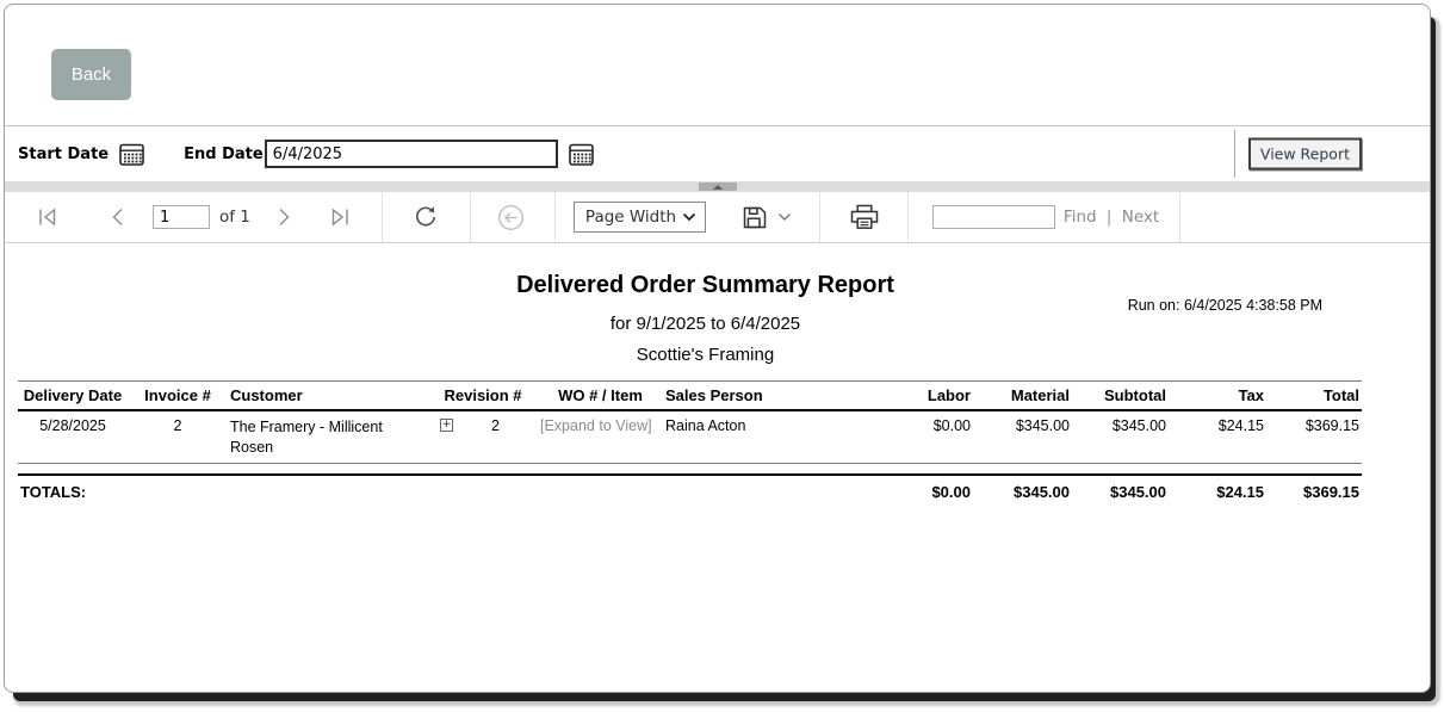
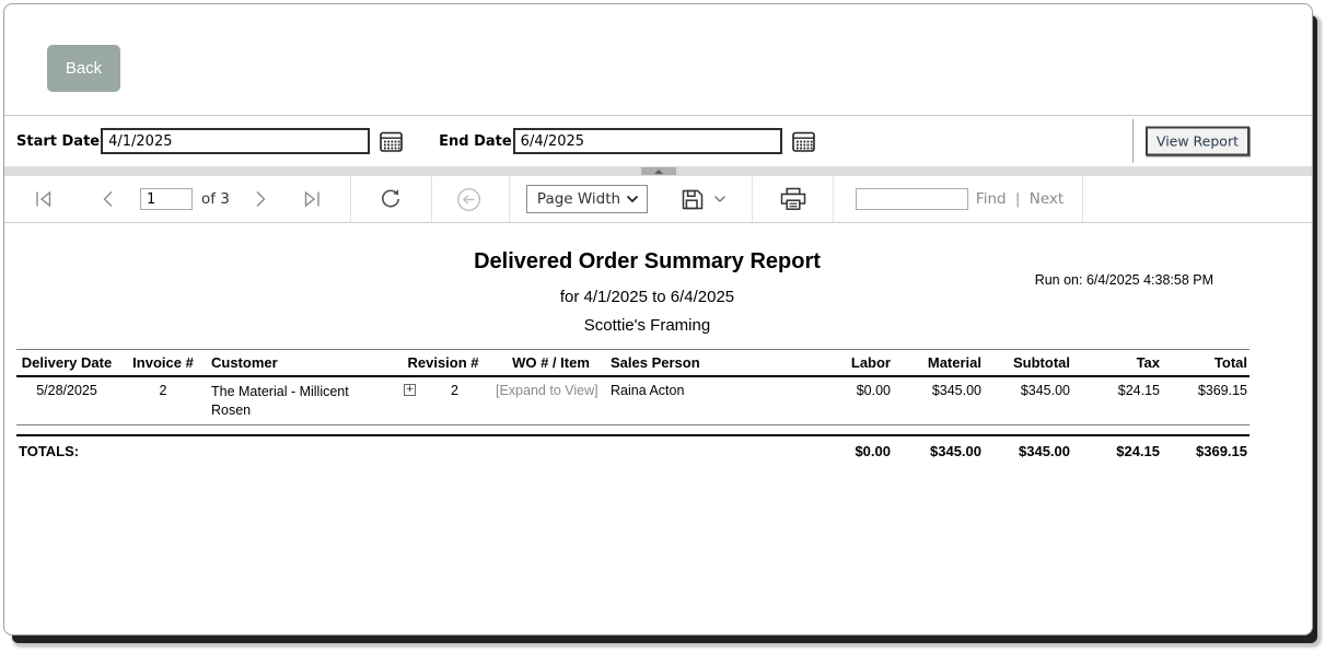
  Back
  Start Date
+ 4/1/2025
  End Date
  6/4/2025
  View Report
  1
- of 1
+ of 3
  Page Width
  Find | Next
  Run on: 6/4/2025 4:38:58 PM
  Delivered Order Summary Report
- for 9/1/2025 to 6/4/2025
+ for 4/1/2025 to 6/4/2025
  Scottie's Framing
  Delivery Date	Invoice #	Customer	Revision #	WO # / Item	Sales Person	Labor	Material	Subtotal	Tax	Total
- 5/28/2025	2	The Framery - Millicent Rosen	2	[Expand to View]	Raina Acton	$0.00	$345.00	$345.00	$24.15	$369.15
+ 5/28/2025	2	The Material - Millicent Rosen	2	[Expand to View]	Raina Acton	$0.00	$345.00	$345.00	$24.15	$369.15
  TOTALS:	$0.00	$345.00	$345.00	$24.15	$369.15
